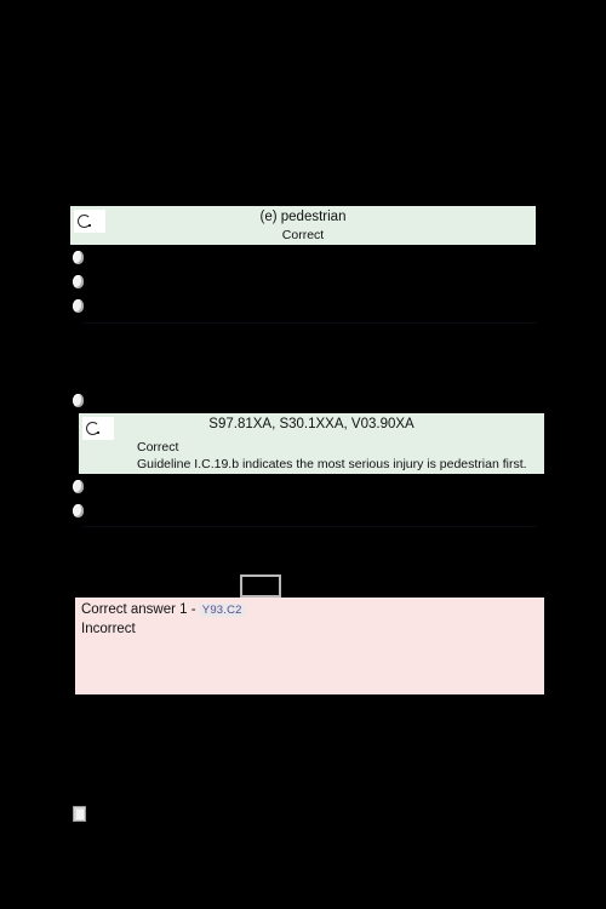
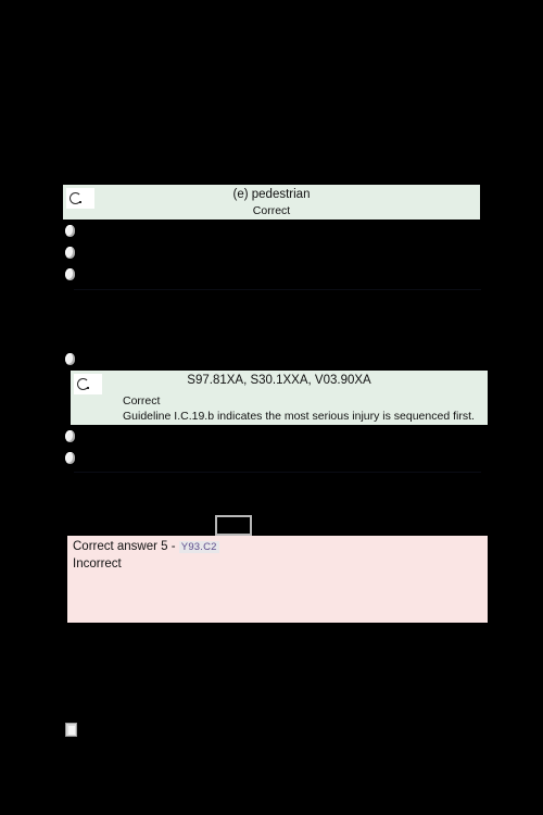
  (e) pedestrian
  Correct
  S97.81XA, S30.1XXA, V03.90XA
  Correct
- Guideline I.C.19.b indicates the most serious injury is pedestrian first.
+ Guideline I.C.19.b indicates the most serious injury is sequenced first.
- Correct answer 1 - Y93.C2
+ Correct answer 5 - Y93.C2
  Incorrect
